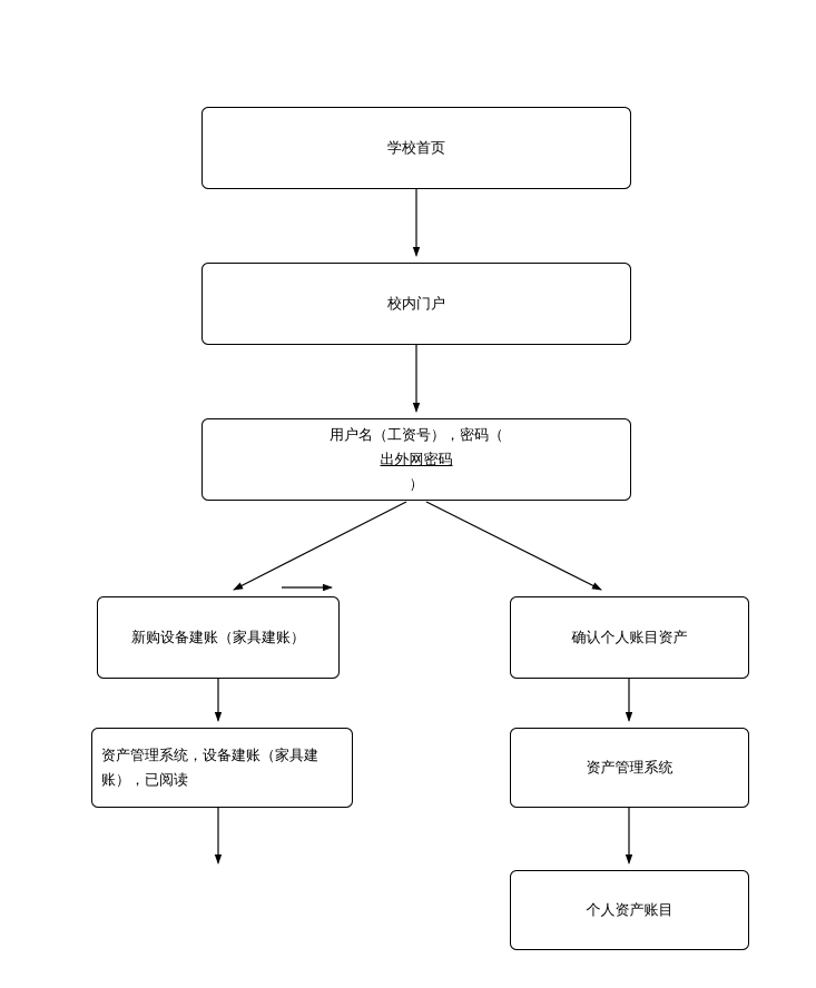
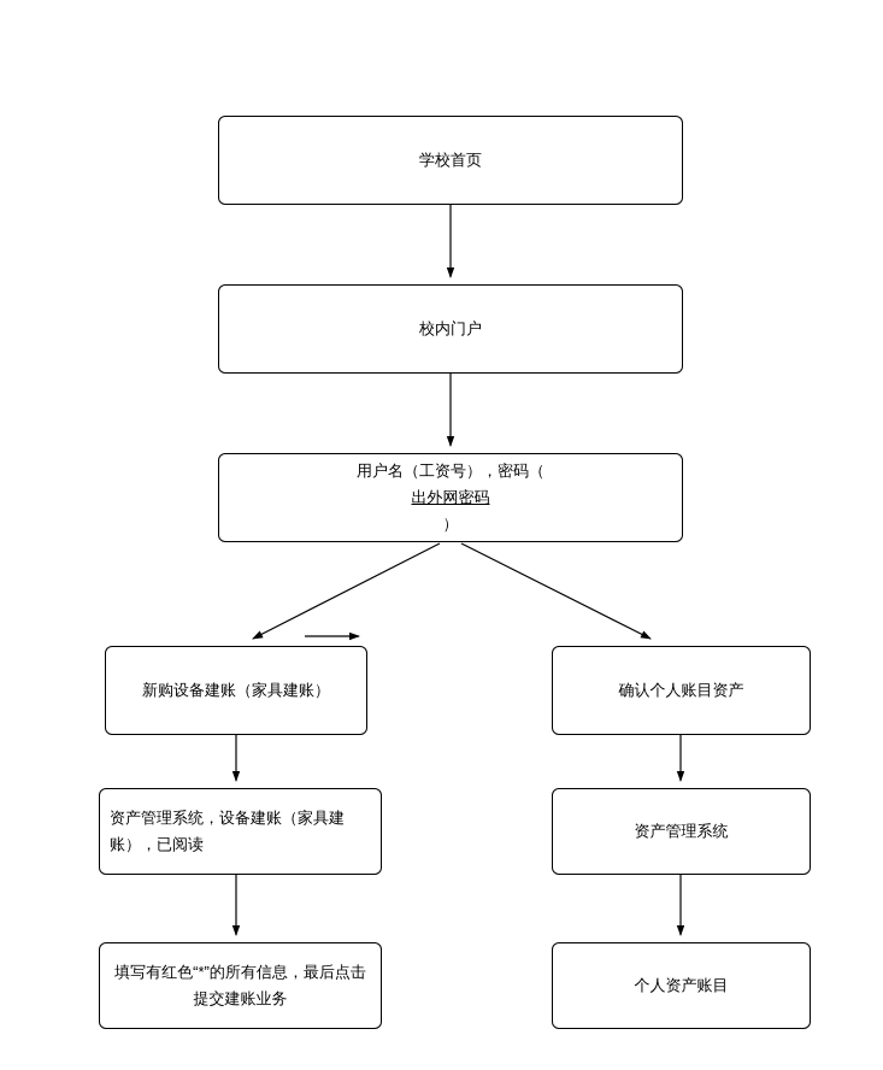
  学校首页
  校内门户
  用户名（工资号），密码（
  出外网密码
  ）
  新购设备建账（家具建账）
  确认个人账目资产
  资产管理系统，设备建账（家具建账），已阅读
  资产管理系统
+ 填写有红色“*”的所有信息，最后点击提交建账业务
  个人资产账目
